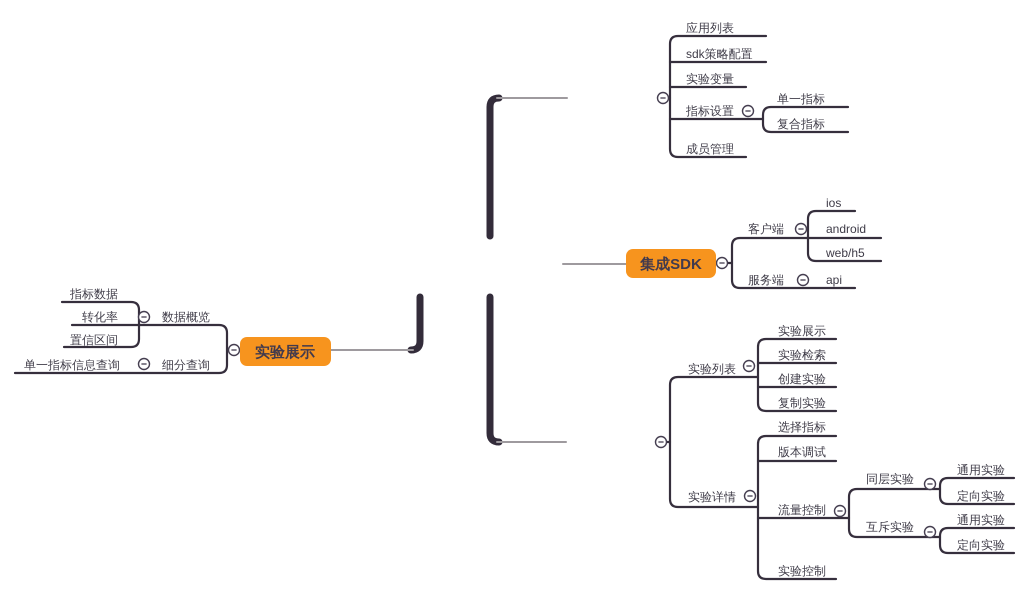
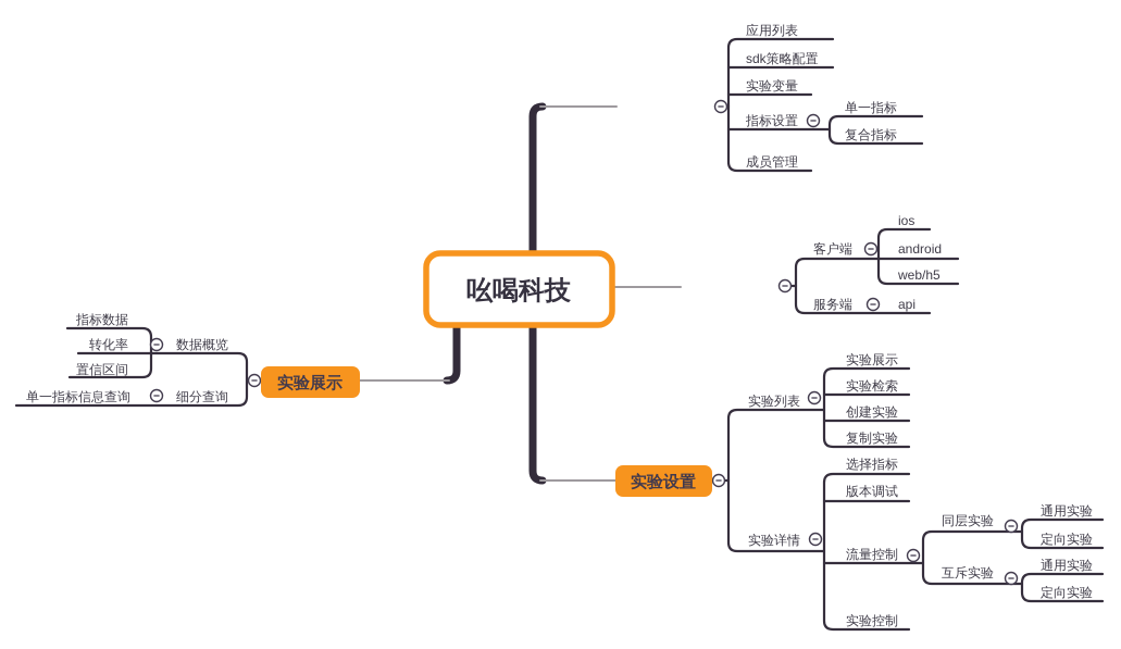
- 集成SDK
  实验展示
+ 实验设置
+ 吆喝科技
  应用列表
  sdk策略配置
  实验变量
  指标设置
  单一指标
  复合指标
  成员管理
  客户端
  ios
  android
  web/h5
  服务端
  api
  数据概览
  指标数据
  转化率
  置信区间
  细分查询
  单一指标信息查询
  实验列表
  实验展示
  实验检索
  创建实验
  复制实验
  实验详情
  选择指标
  版本调试
  流量控制
  同层实验
  通用实验
  定向实验
  互斥实验
  通用实验
  定向实验
  实验控制
